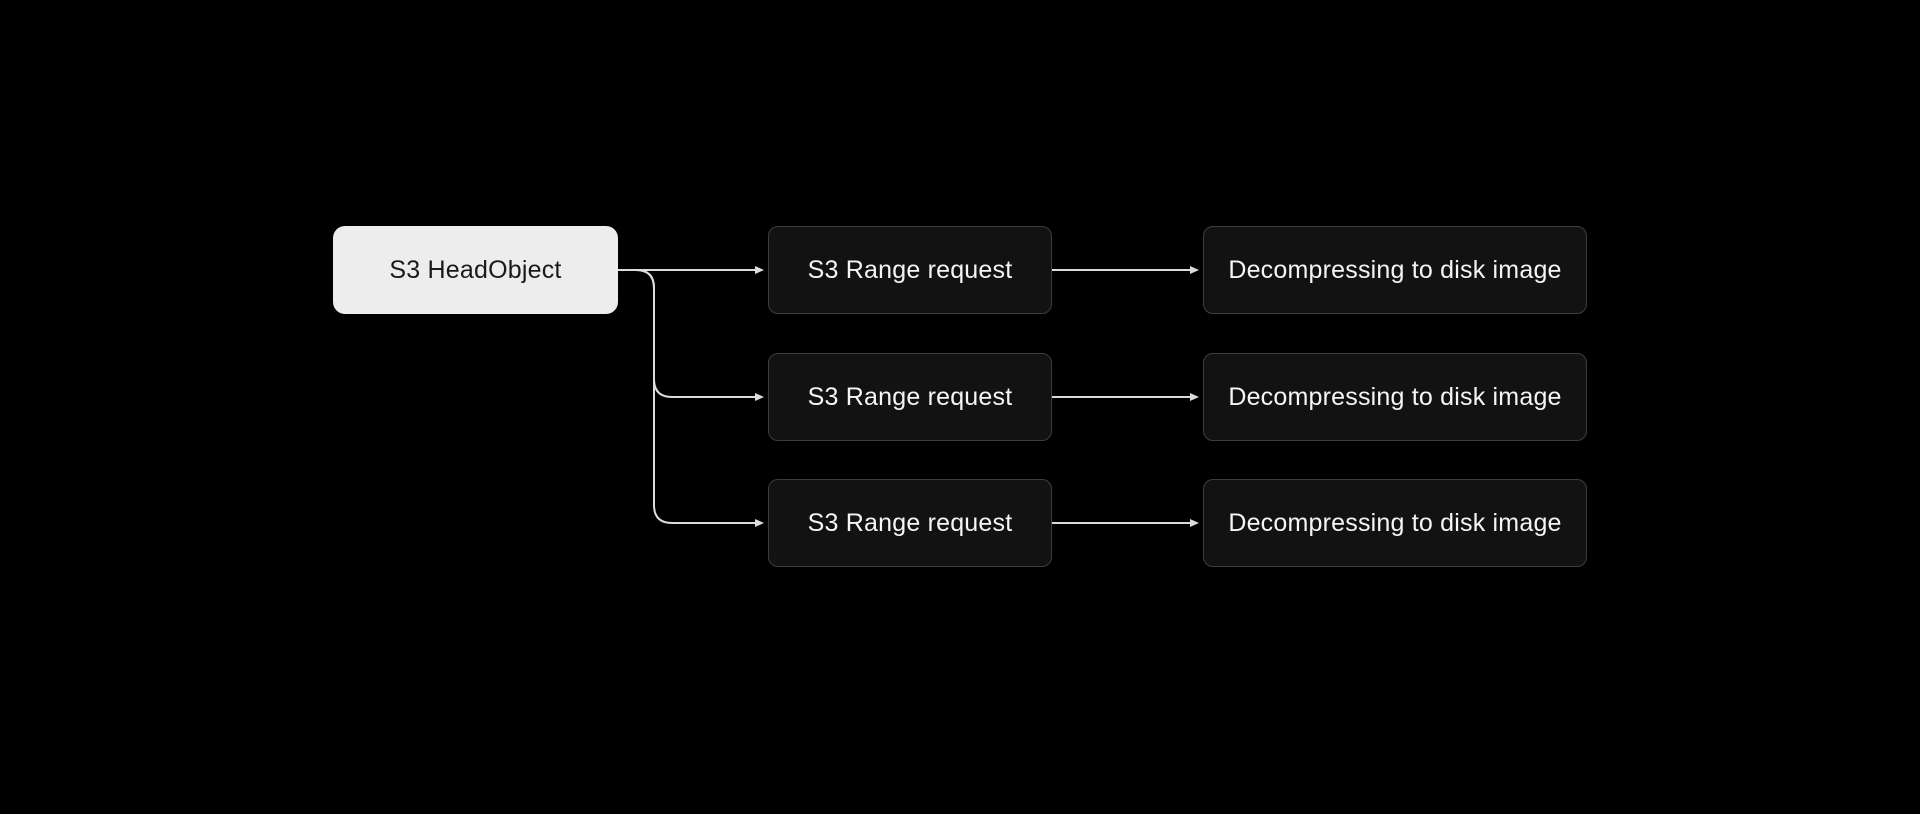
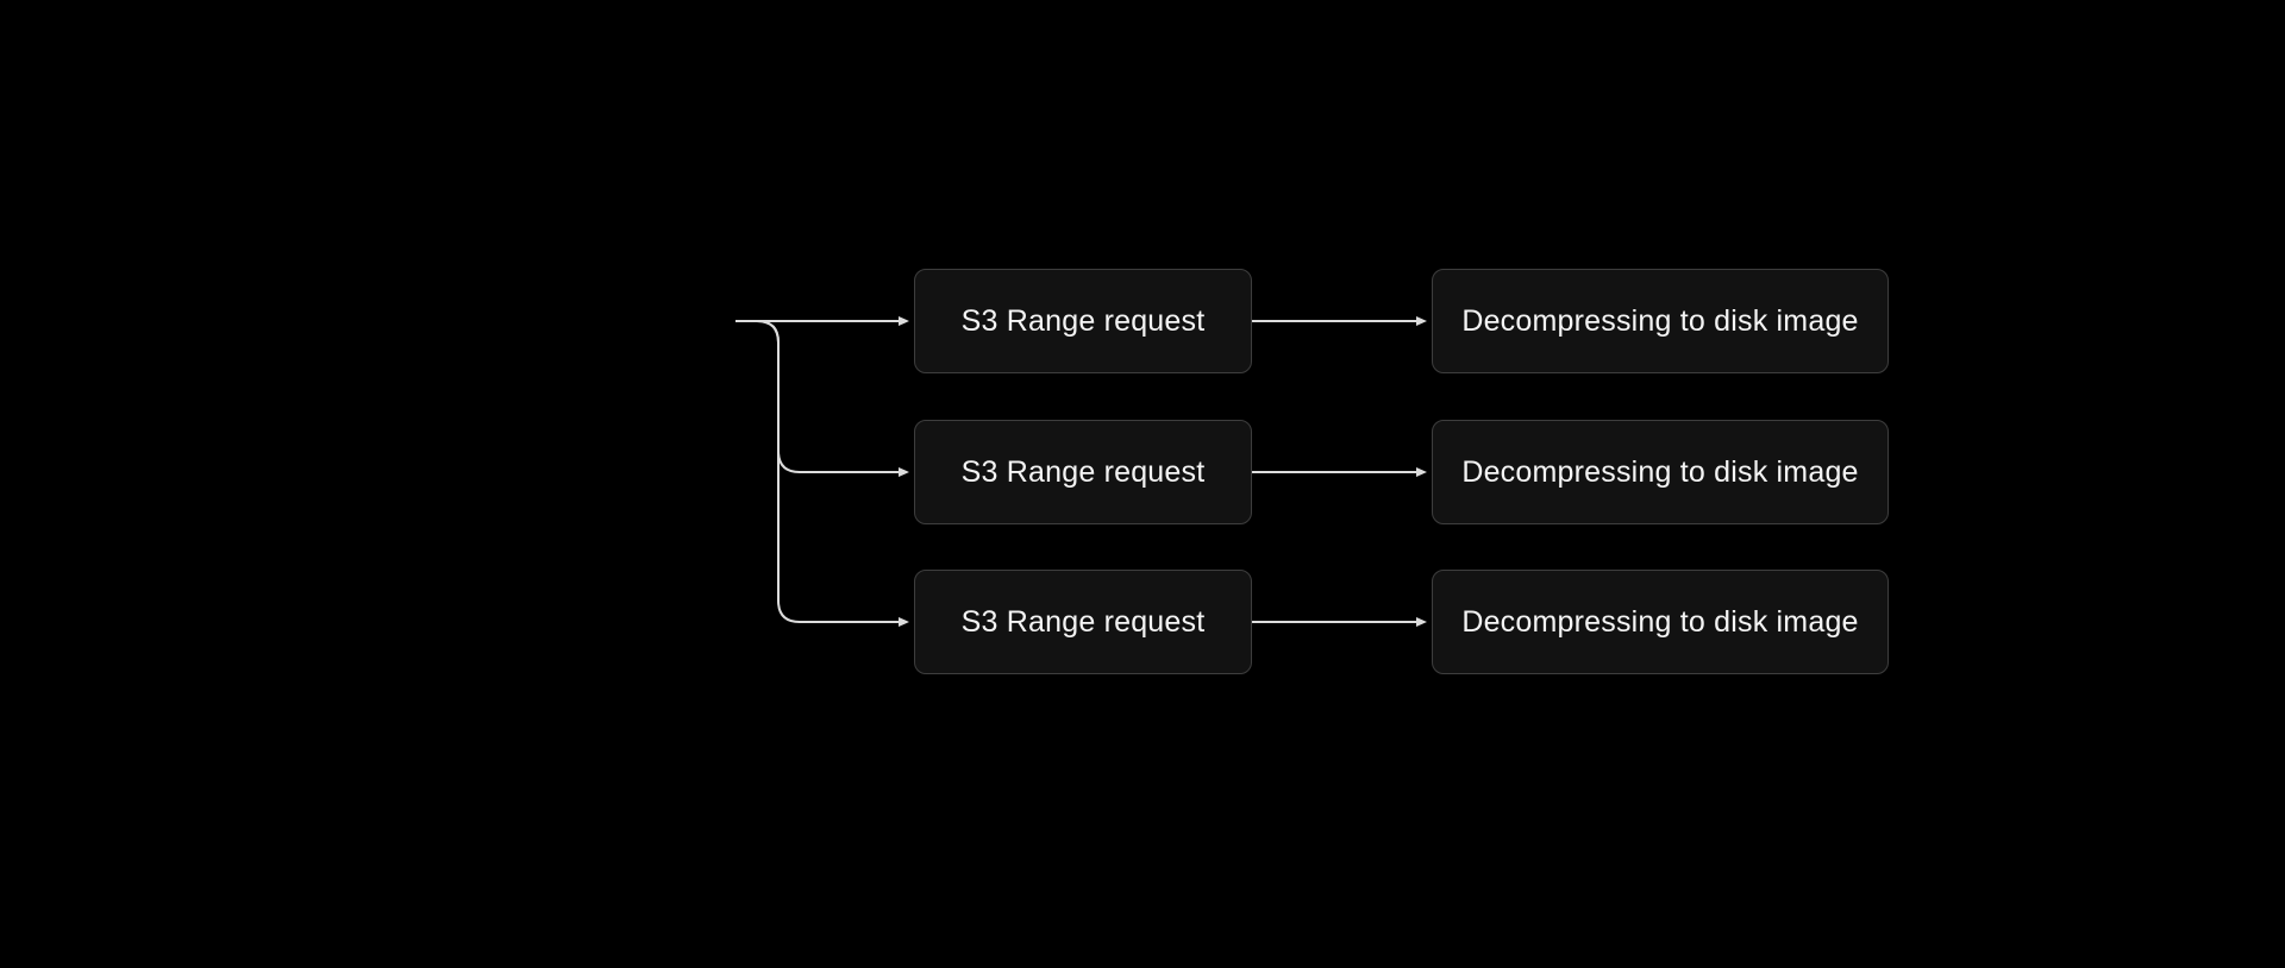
- S3 HeadObject
  S3 Range request
  S3 Range request
  S3 Range request
  Decompressing to disk image
  Decompressing to disk image
  Decompressing to disk image
